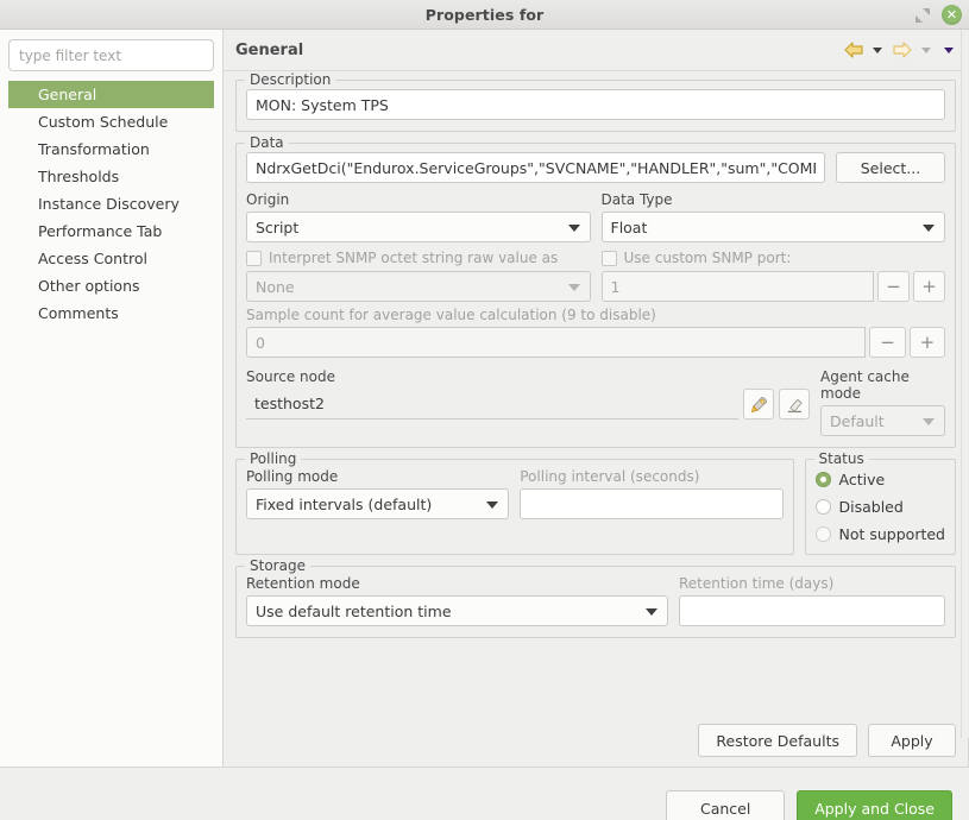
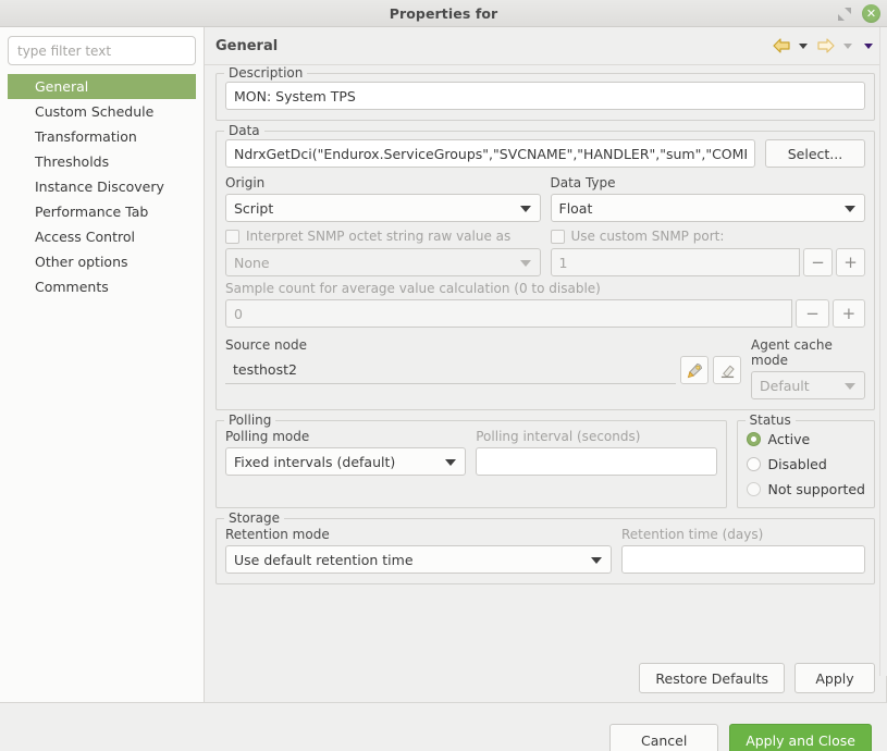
  Properties for
  ✕
  type filter text
  General
  Custom Schedule
  Transformation
  Thresholds
  Instance Discovery
  Performance Tab
  Access Control
  Other options
  Comments
  General
  Description
  MON: System TPS
  Data
  NdrxGetDci("Endurox.ServiceGroups","SVCNAME","HANDLER","sum","COM
  Select...
  Origin
  Script
  Data Type
  Float
  Interpret SNMP octet string raw value as
  Use custom SNMP port:
  None
  1
  −
  +
- Sample count for average value calculation (9 to disable)
+ Sample count for average value calculation (0 to disable)
  0
  −
  +
  Source node
  testhost2
  Agent cache mode
  Default
  Polling
  Polling mode
  Fixed intervals (default)
  Polling interval (seconds)
  Status
  Active
  Disabled
  Not supported
  Storage
  Retention mode
  Use default retention time
  Retention time (days)
  Restore Defaults
  Apply
  Cancel
  Apply and Close
